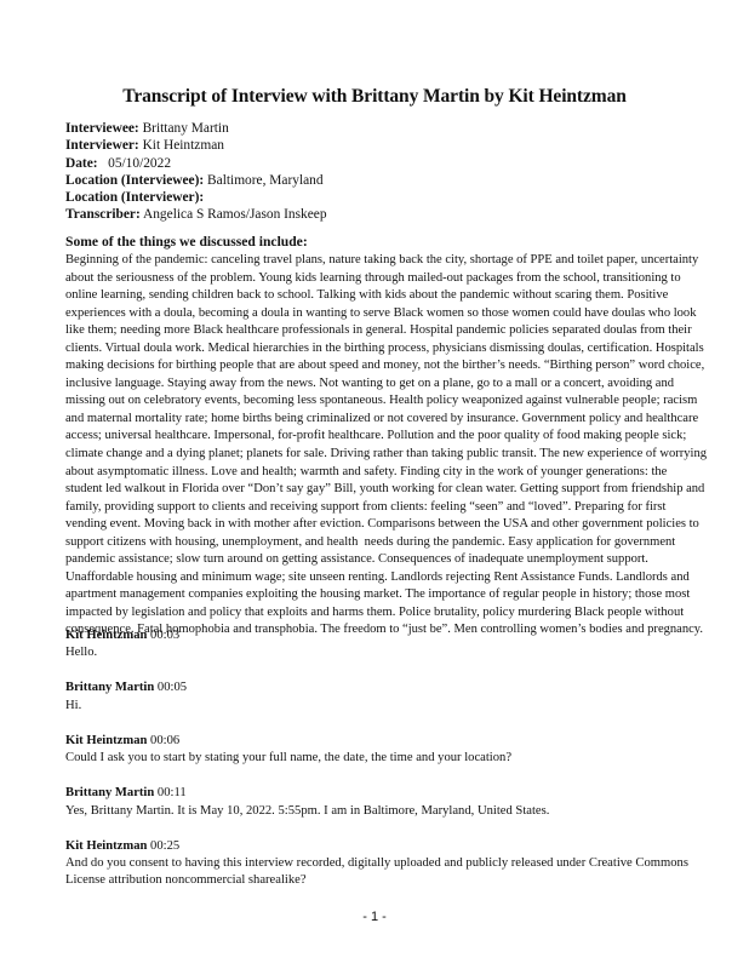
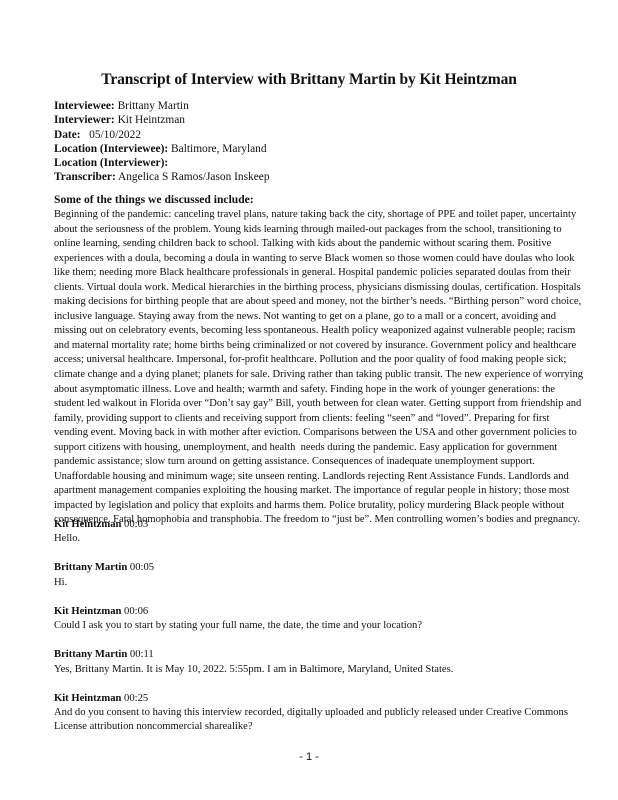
  Transcript of Interview with Brittany Martin by Kit Heintzman
  Interviewee: Brittany Martin
  Interviewer: Kit Heintzman
  Date: 05/10/2022
  Location (Interviewee): Baltimore, Maryland
  Location (Interviewer):
  Transcriber: Angelica S Ramos/Jason Inskeep
  Some of the things we discussed include:
  Beginning of the pandemic: canceling travel plans, nature taking back the city, shortage of PPE and toilet paper, uncertainty
  about the seriousness of the problem. Young kids learning through mailed-out packages from the school, transitioning to
  online learning, sending children back to school. Talking with kids about the pandemic without scaring them. Positive
  experiences with a doula, becoming a doula in wanting to serve Black women so those women could have doulas who look
  like them; needing more Black healthcare professionals in general. Hospital pandemic policies separated doulas from their
  clients. Virtual doula work. Medical hierarchies in the birthing process, physicians dismissing doulas, certification. Hospitals
  making decisions for birthing people that are about speed and money, not the birther’s needs. “Birthing person” word choice,
  inclusive language. Staying away from the news. Not wanting to get on a plane, go to a mall or a concert, avoiding and
  missing out on celebratory events, becoming less spontaneous. Health policy weaponized against vulnerable people; racism
  and maternal mortality rate; home births being criminalized or not covered by insurance. Government policy and healthcare
  access; universal healthcare. Impersonal, for-profit healthcare. Pollution and the poor quality of food making people sick;
  climate change and a dying planet; planets for sale. Driving rather than taking public transit. The new experience of worrying
- about asymptomatic illness. Love and health; warmth and safety. Finding city in the work of younger generations: the
+ about asymptomatic illness. Love and health; warmth and safety. Finding hope in the work of younger generations: the
- student led walkout in Florida over “Don’t say gay” Bill, youth working for clean water. Getting support from friendship and
+ student led walkout in Florida over “Don’t say gay” Bill, youth between for clean water. Getting support from friendship and
  family, providing support to clients and receiving support from clients: feeling “seen” and “loved”. Preparing for first
  vending event. Moving back in with mother after eviction. Comparisons between the USA and other government policies to
  support citizens with housing, unemployment, and health needs during the pandemic. Easy application for government
  pandemic assistance; slow turn around on getting assistance. Consequences of inadequate unemployment support.
  Unaffordable housing and minimum wage; site unseen renting. Landlords rejecting Rent Assistance Funds. Landlords and
  apartment management companies exploiting the housing market. The importance of regular people in history; those most
  impacted by legislation and policy that exploits and harms them. Police brutality, policy murdering Black people without
  consequence. Fatal homophobia and transphobia. The freedom to “just be”. Men controlling women’s bodies and pregnany.
  Kit Heintzman 00:03
  Hello.
  Brittany Martin 00:05
  Hi.
  Kit Heintzman 00:06
  Could I ask you to start by stating your full name, the date, the time and your location?
  Brittany Martin 00:11
  Yes, Brittany Martin. It is May 10, 2022. 5:55pm. I am in Baltimore, Maryland, United States.
  Kit Heintzman 00:25
  And do you consent to having this interview recorded, digitally uploaded and publicly released under Creative Commons
  License attribution noncommercial sharealike?
  - 1 -
